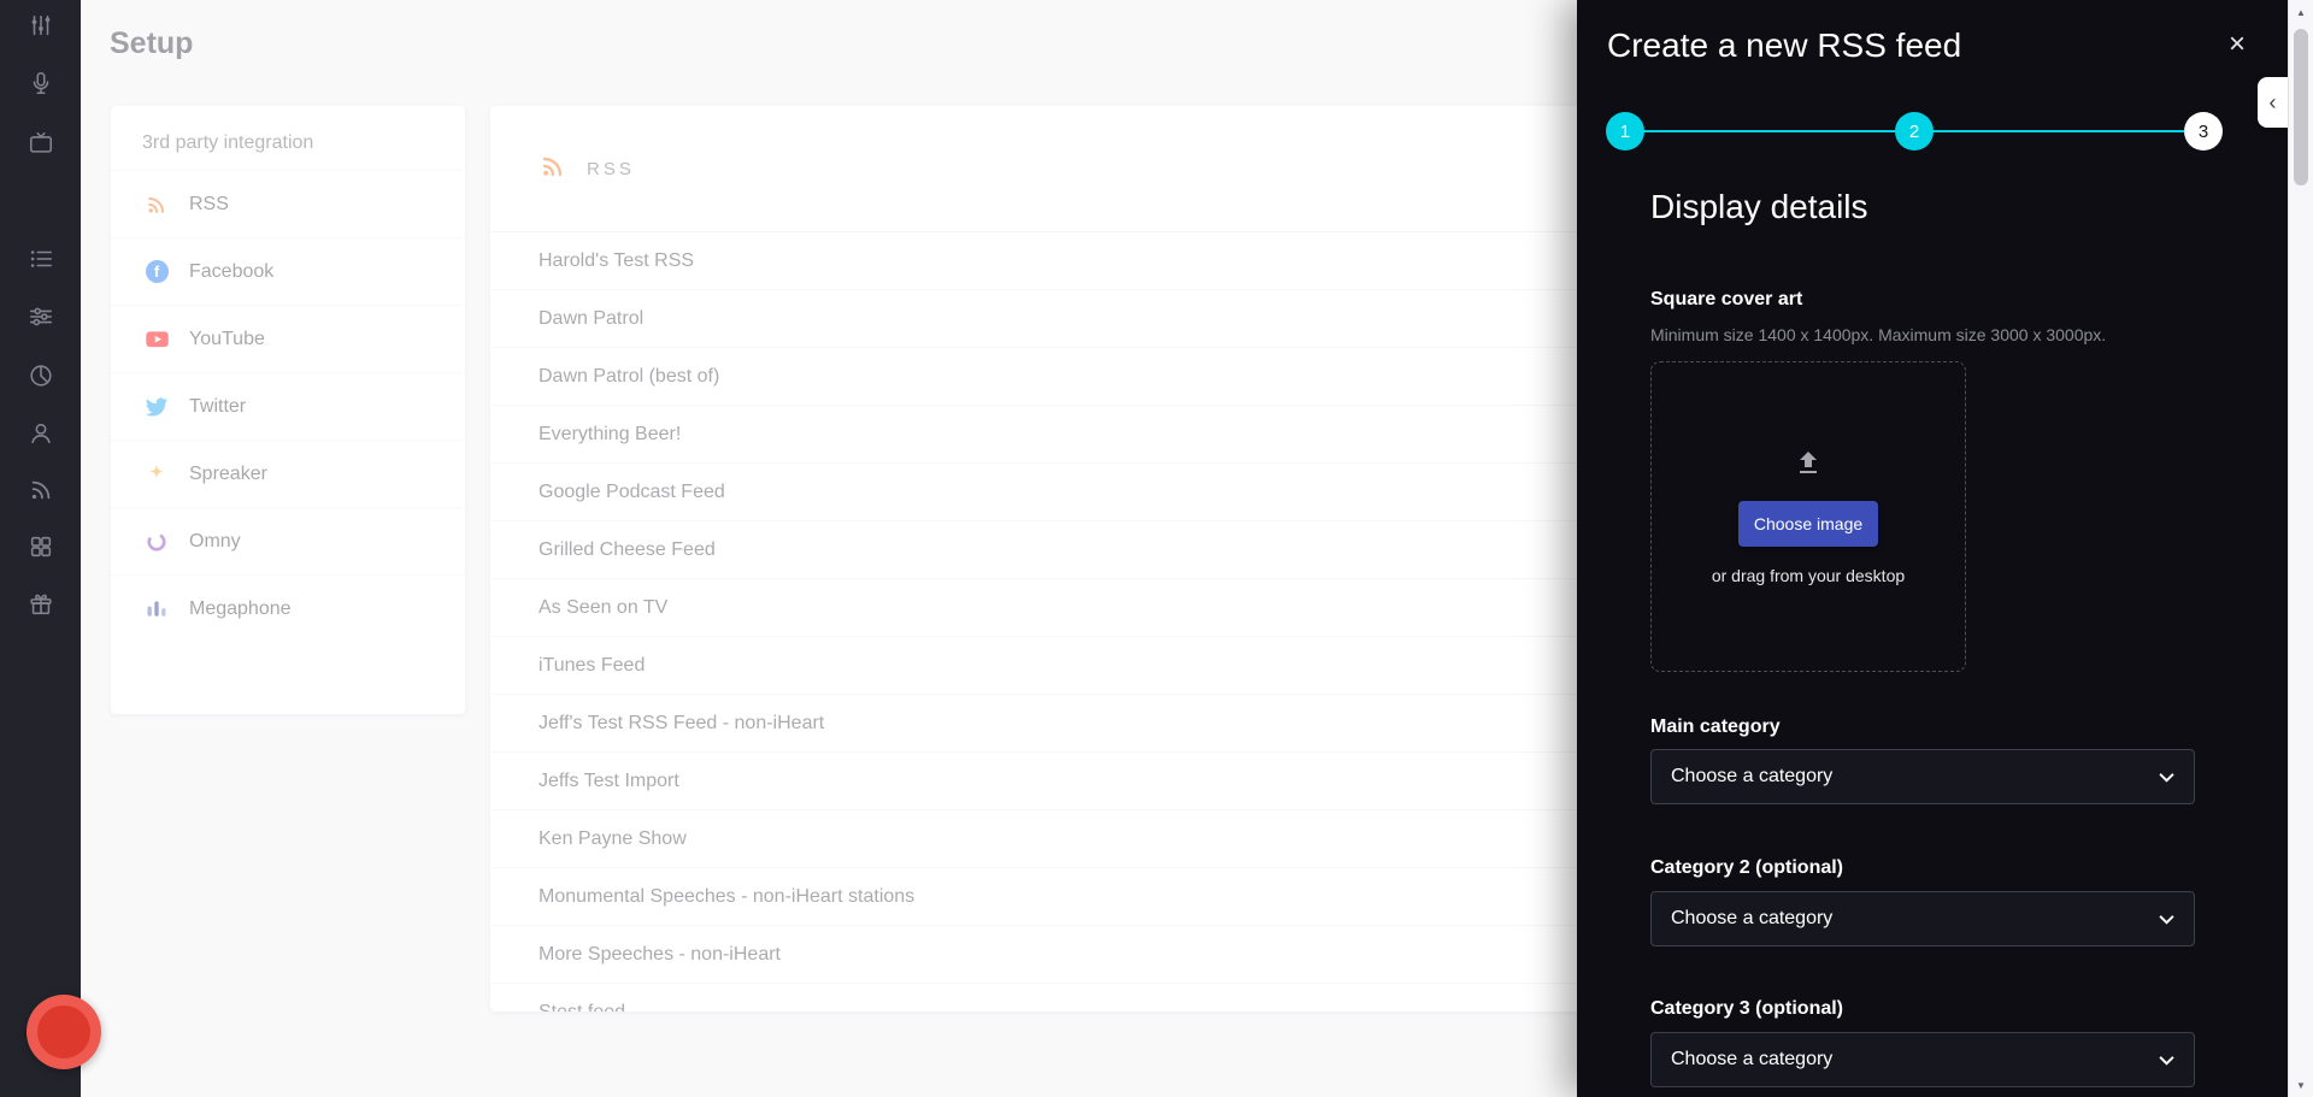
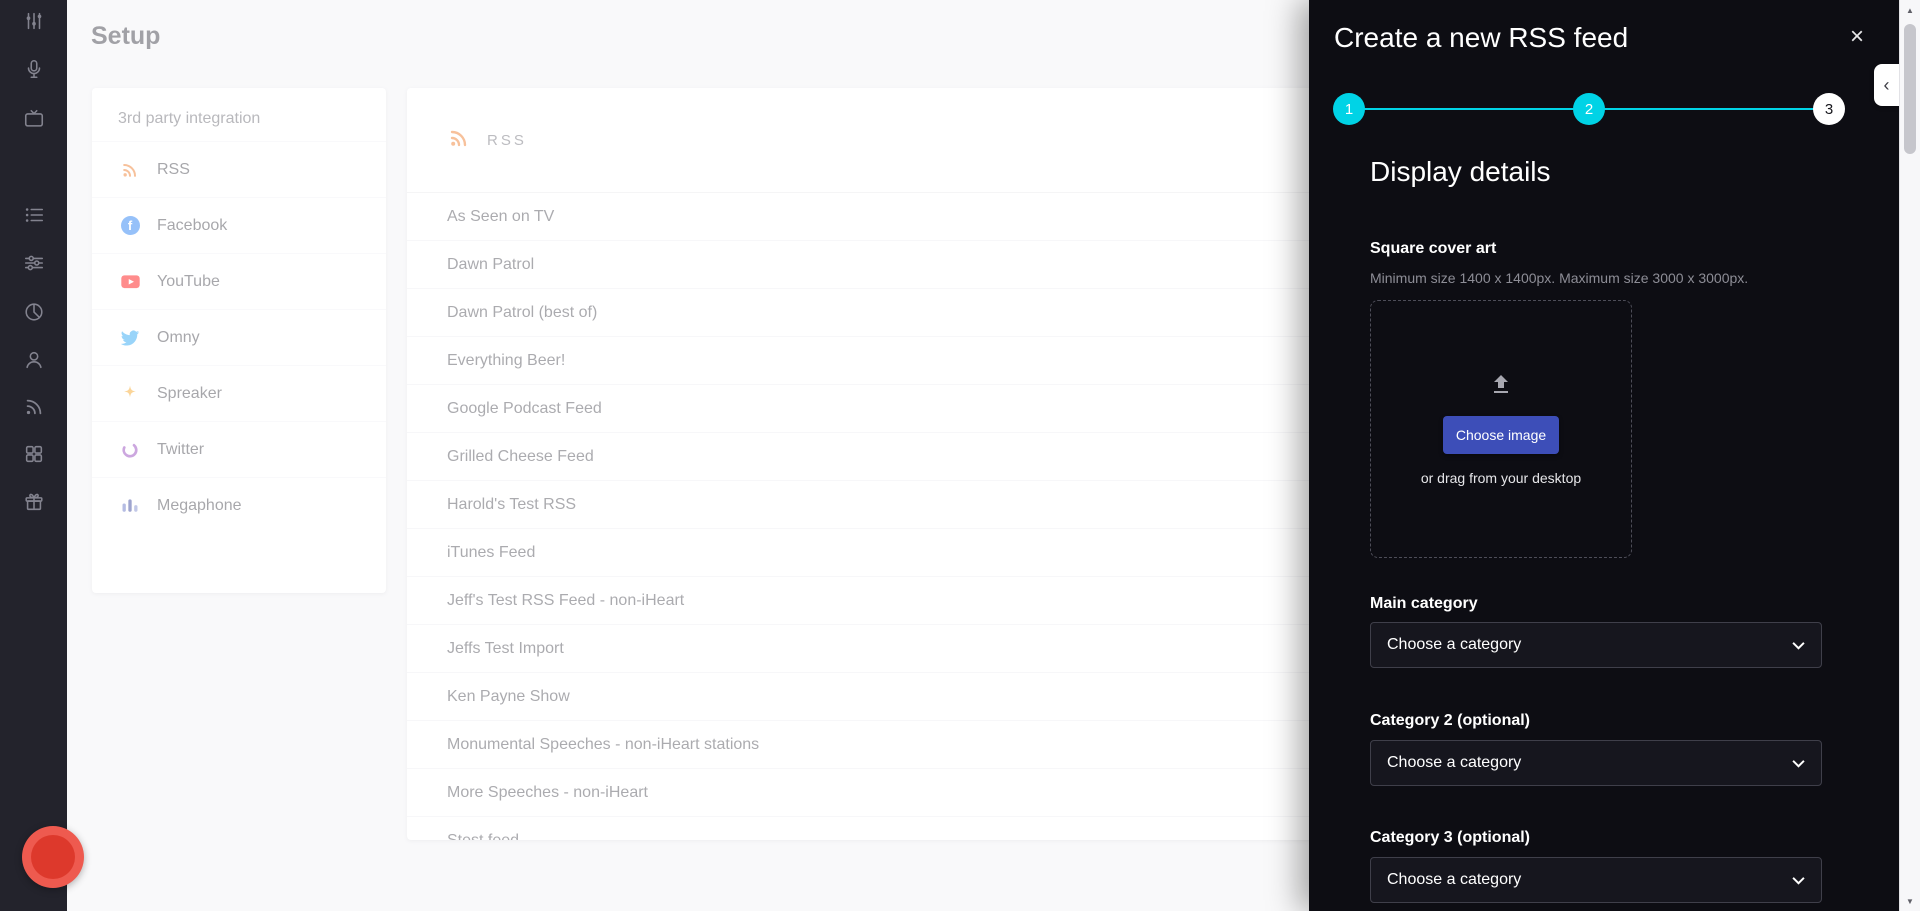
  Setup
  3rd party integration
  RSS
  f
  Facebook
  YouTube
- Twitter
+ Omny
  Spreaker
- Omny
+ Twitter
  Megaphone
  RSS
- Harold's Test RSS
+ As Seen on TV
  Dawn Patrol
  Dawn Patrol (best of)
  Everything Beer!
  Google Podcast Feed
  Grilled Cheese Feed
- As Seen on TV
+ Harold's Test RSS
  iTunes Feed
  Jeff's Test RSS Feed - non-iHeart
  Jeffs Test Import
  Ken Payne Show
  Monumental Speeches - non-iHeart stations
  More Speeches - non-iHeart
  Create a new RSS feed
  ×
  1
  2
  3
  Display details
  Square cover art
  Minimum size 1400 x 1400px. Maximum size 3000 x 3000px.
  Choose image
  or drag from your desktop
  Main category
  Choose a category
  Category 2 (optional)
  Choose a category
  Category 3 (optional)
  Choose a category
  ‹
  ▲
  ▼
